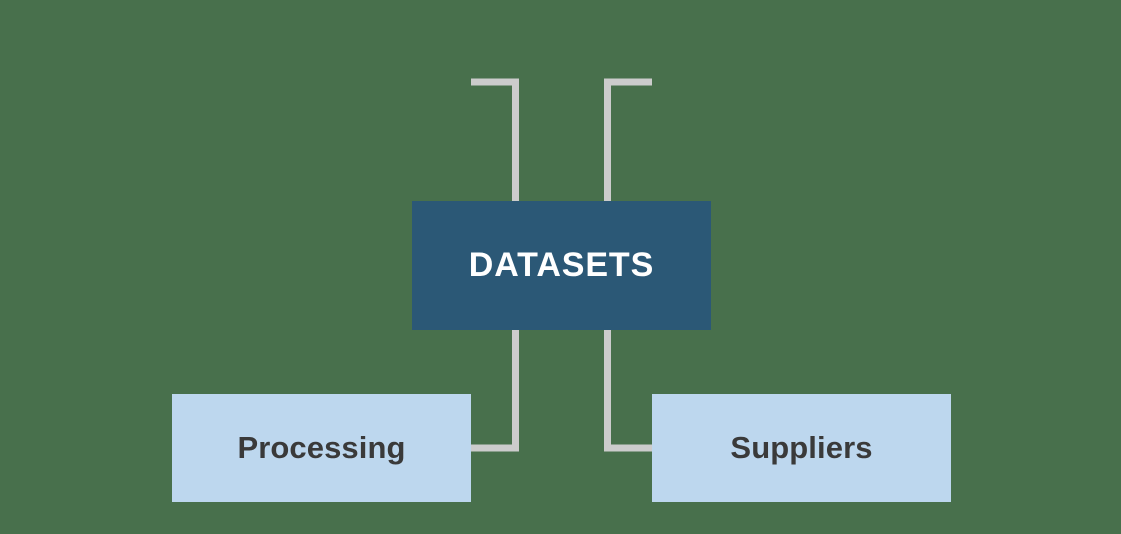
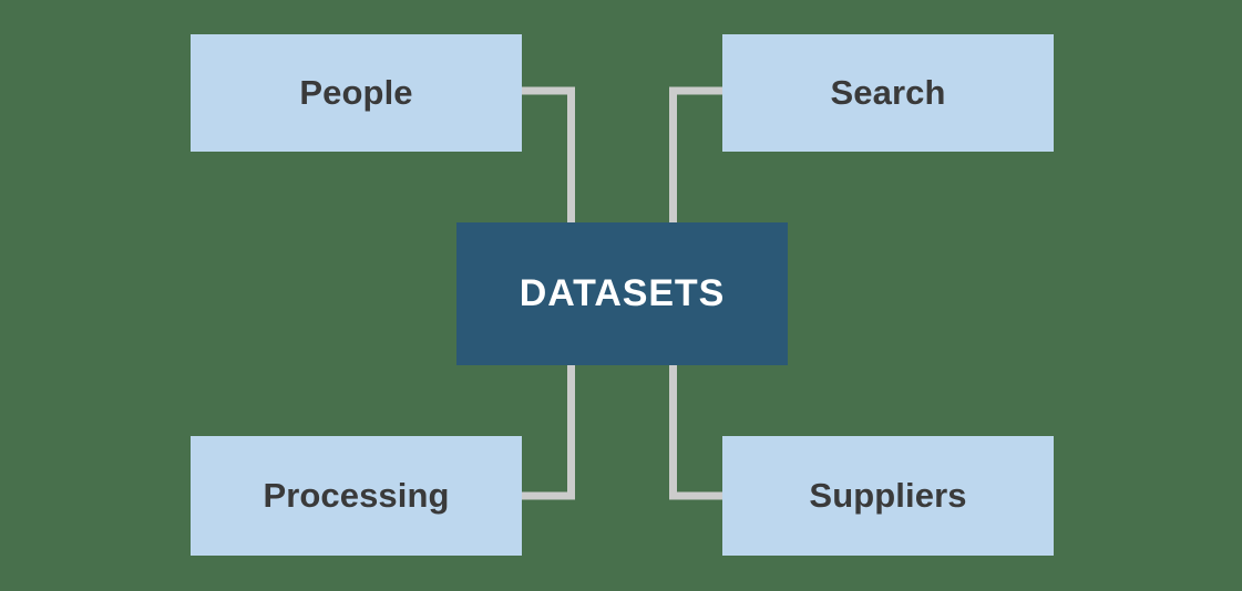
+ People
+ Search
  Processing
  Suppliers
  DATASETS
